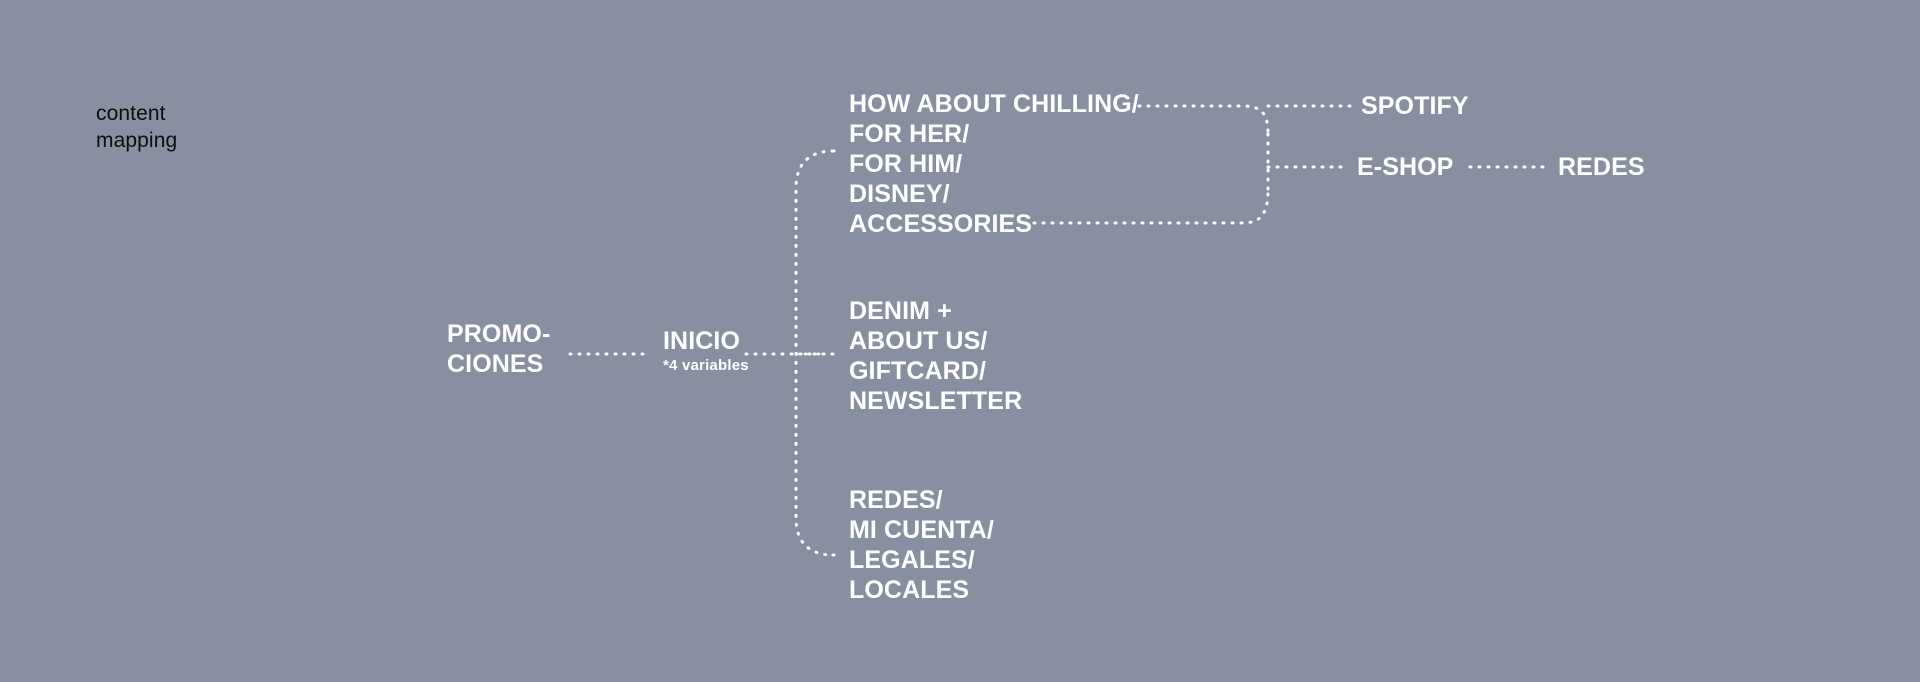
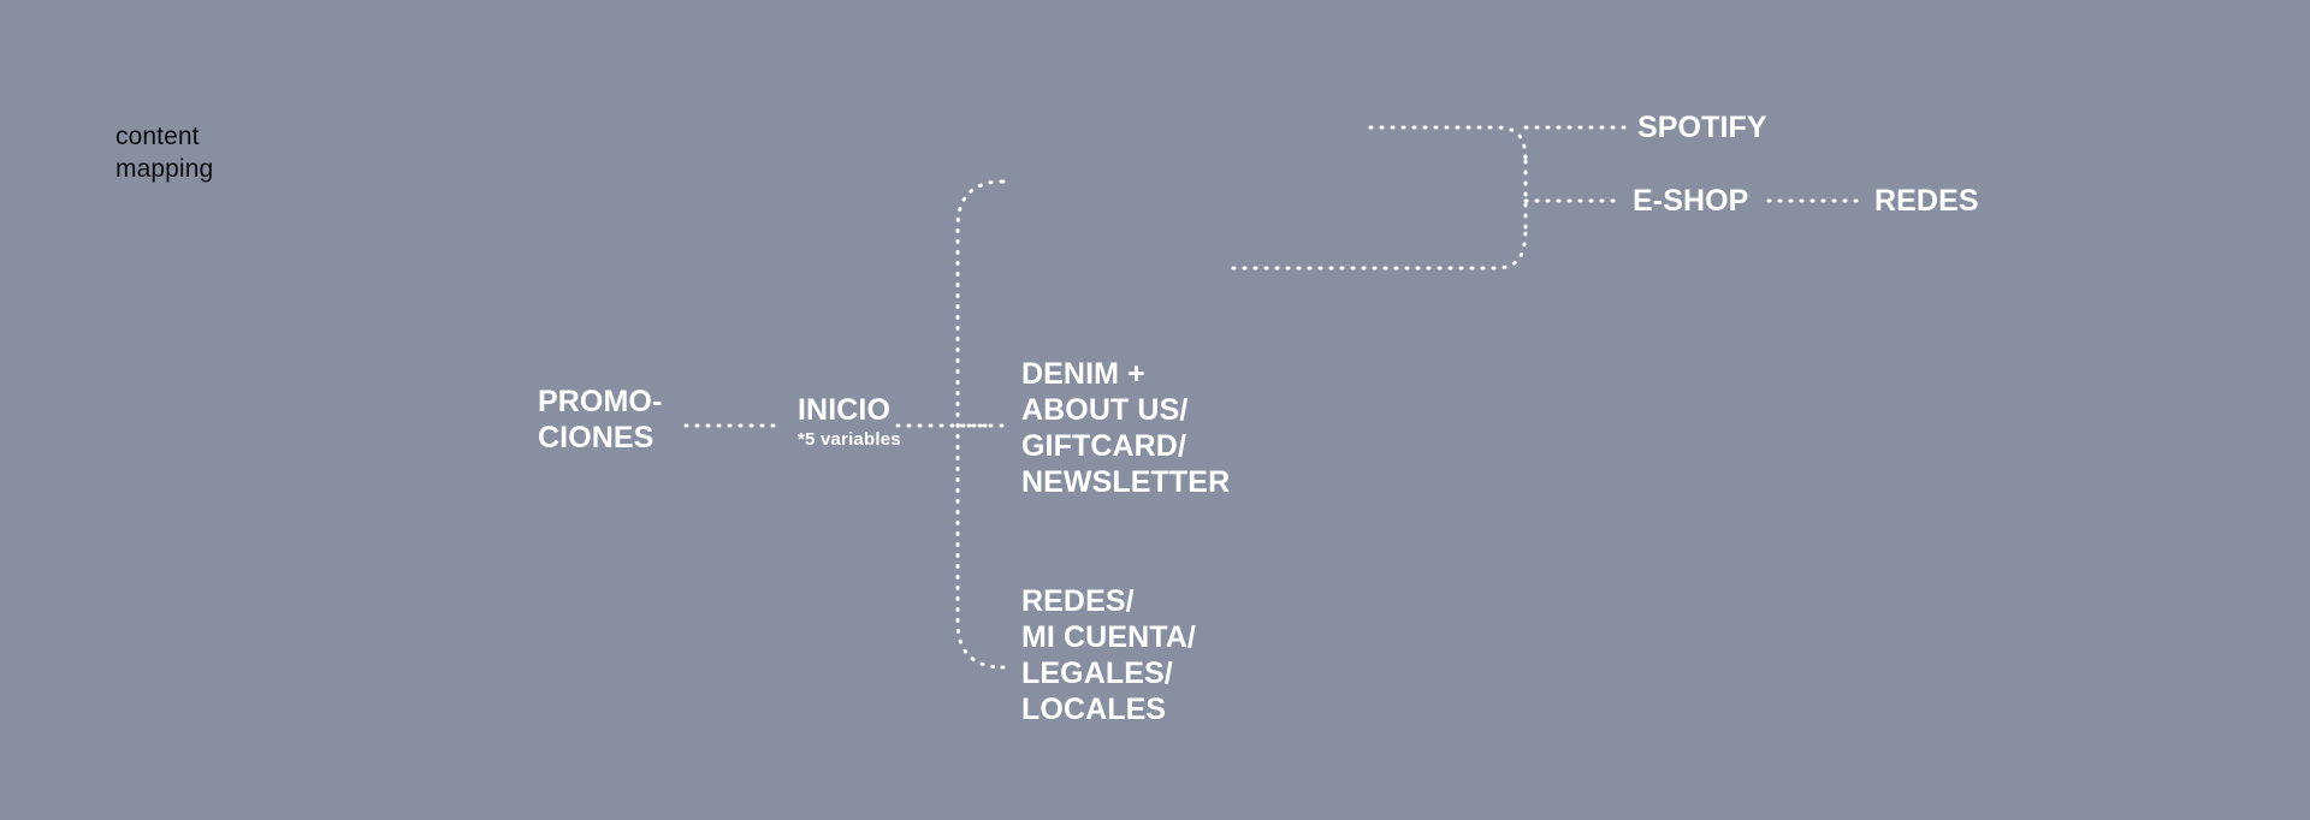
  content
  mapping
  PROMO-
  CIONES
  INICIO
- *4 variables
+ *5 variables
- HOW ABOUT CHILLING/
- FOR HER/
- FOR HIM/
- DISNEY/
- ACCESSORIES
  DENIM +
  ABOUT US/
  GIFTCARD/
  NEWSLETTER
  REDES/
  MI CUENTA/
  LEGALES/
  LOCALES
  SPOTIFY
  E-SHOP
  REDES
